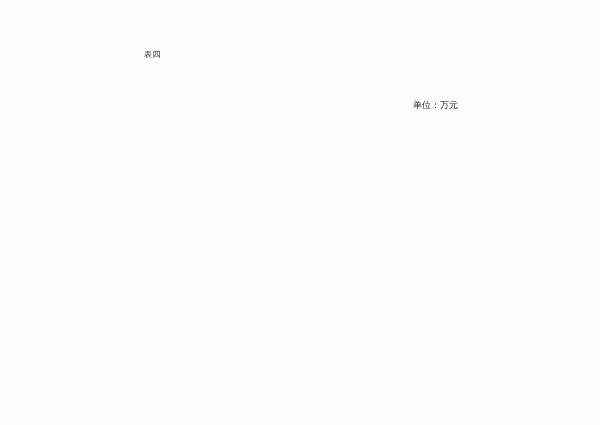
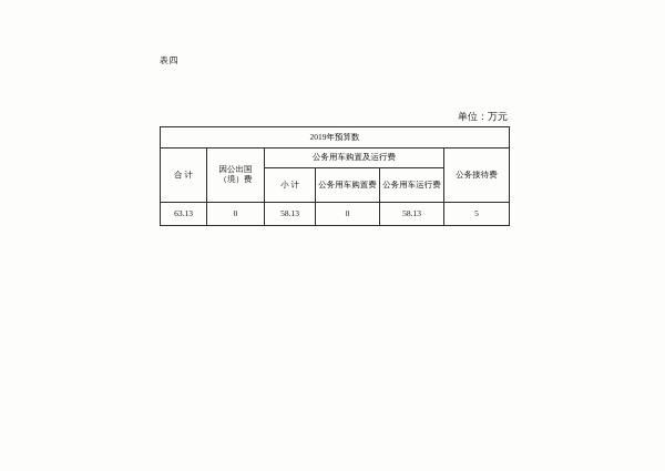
  表四
  单位：万元
+ 2019年预算数
+ 合 计	因公出国（境）费	公务用车购置及运行费	公务接待费
+ 小 计	公务用车购置费	公务用车运行费
+ 63.13	0	58.13	0	58.13	5
